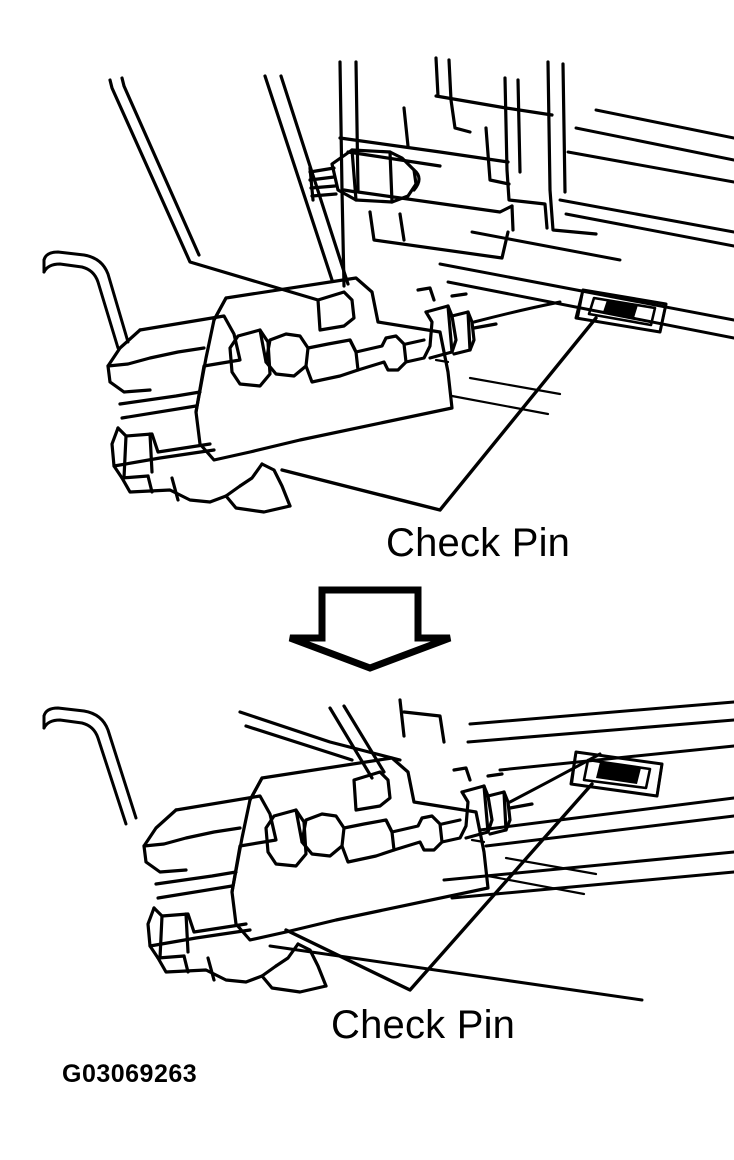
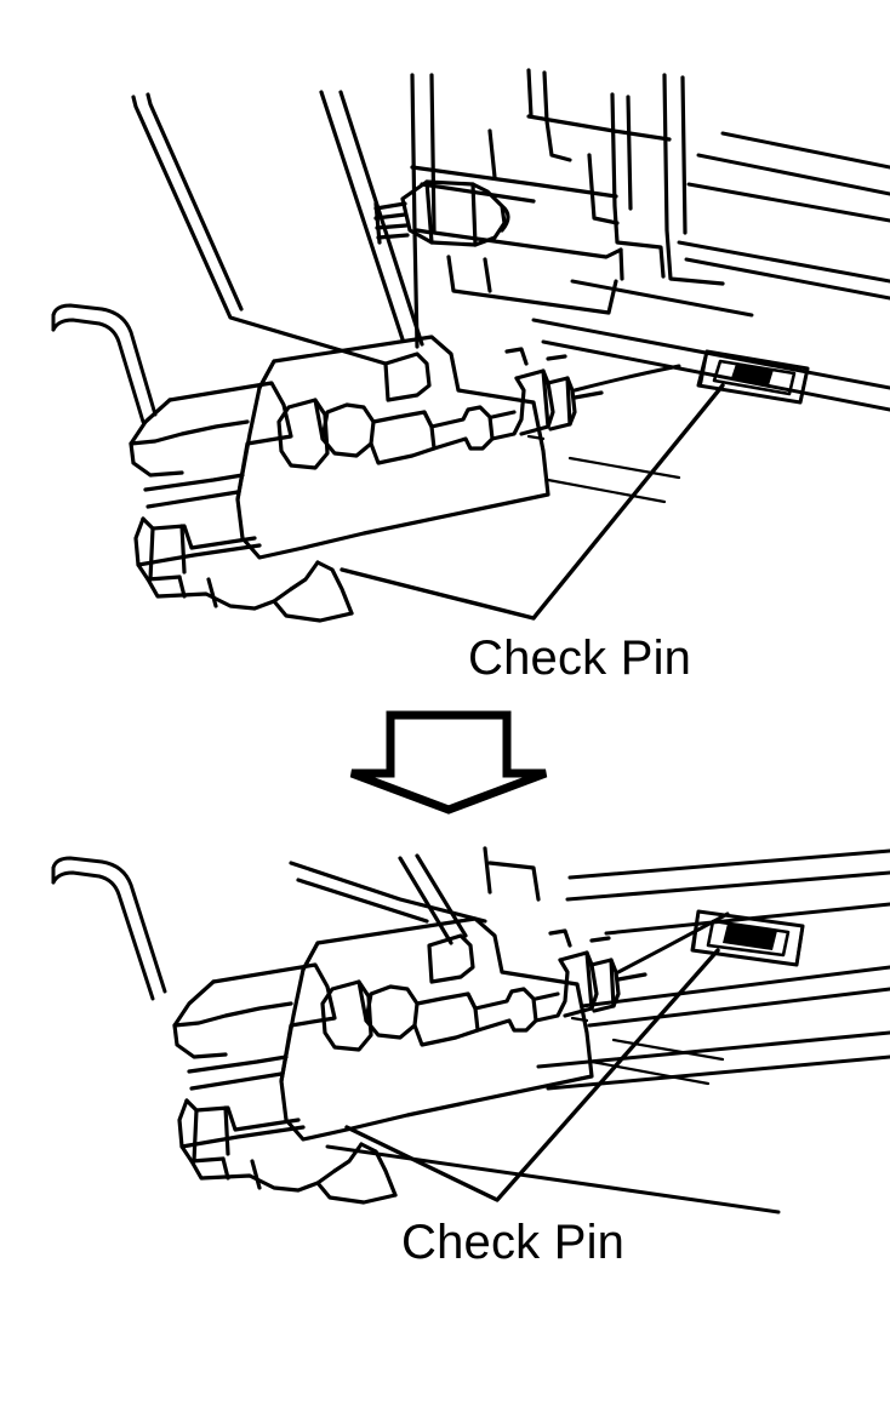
  Check Pin
  Check Pin
- G03069263
